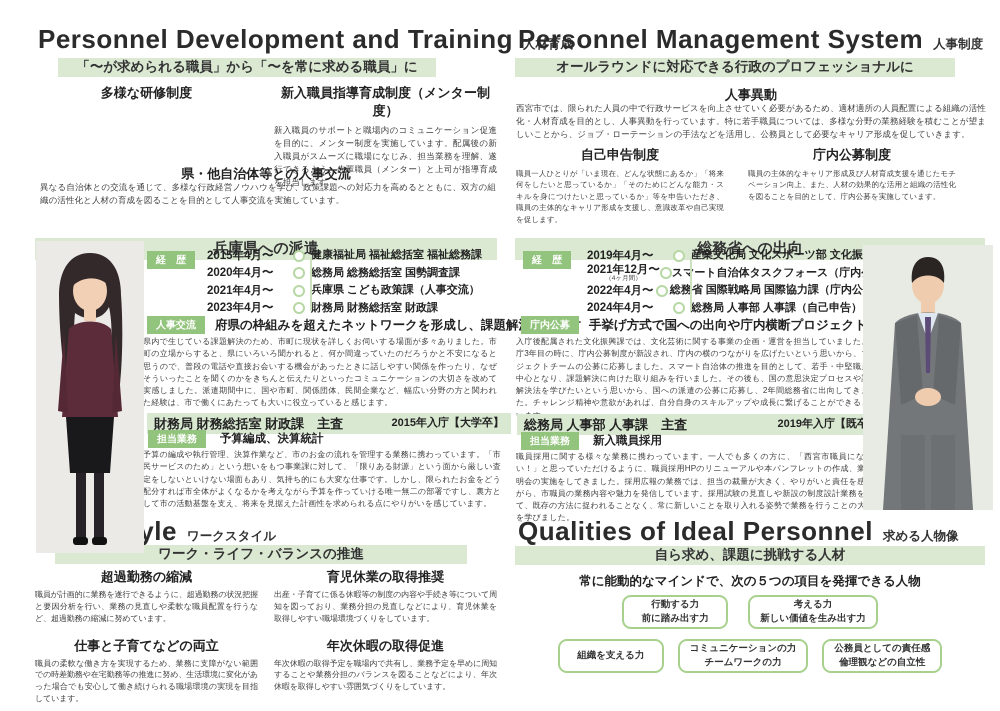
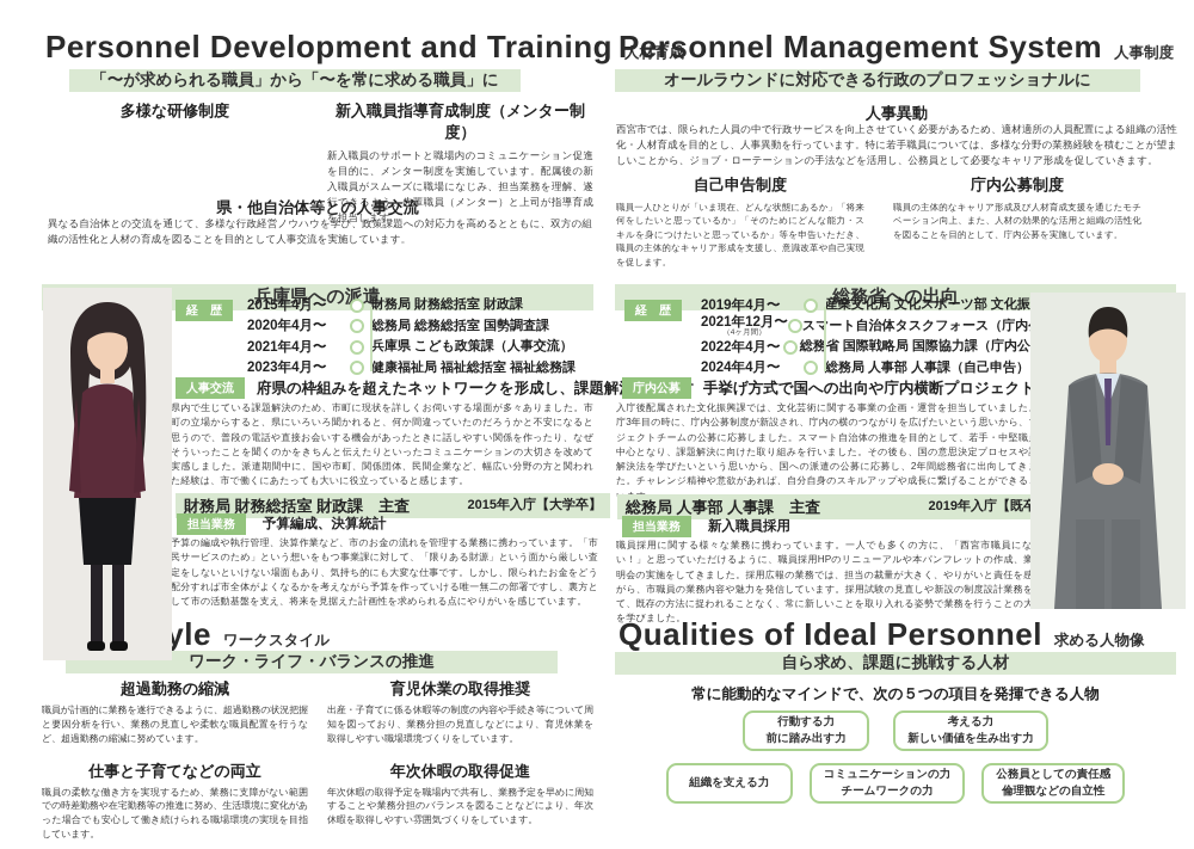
  Personnel Development and Training
  人材育成
  「〜が求められる職員」から「〜を常に求める職員」に
  多様な研修制度
  新入職員指導育成制度（メンター制度）
  新入職員のサポートと職場内のコミュニケーション促進を目的に、メンター制度を実施しています。配属後の新入職員がスムーズに職場になじみ、担当業務を理解、遂行できるよう、先輩職員（メンター）と上司が指導育成を担当します。
  県・他自治体等との人事交流
  異なる自治体との交流を通じて、多様な行政経営ノウハウを学び、政策課題への対応力を高めるとともに、双方の組織の活性化と人材の育成を図ることを目的として人事交流を実施しています。
  兵庫県への派遣
  経 歴
  2015年4月〜
- 健康福祉局 福祉総括室 福祉総務課
+ 財務局 財務総括室 財政課
  2020年4月〜
  総務局 総務総括室 国勢調査課
  2021年4月〜
  兵庫県 こども政策課（人事交流）
  2023年4月〜
- 財務局 財務総括室 財政課
+ 健康福祉局 福祉総括室 福祉総務課
  人事交流
  府県の枠組みを超えたネットワークを形成し、課題解
  県内で生じている課題解決のため、市町に現状を詳しくお伺いする場面が多々ありました。市町の立場からすると、県にいろいろ聞かれると、何か間違っていたのだろうかと不安になると思うので、普段の電話や直接お会いする機会があったときに話しやすい関係を作ったり、なぜそういったことを聞くのかをきちんと伝えたりといったコミュニケーションの大切さを改めて実感しました。派遣期間中に、国や市町、関係団体、民間企業など、幅広い分野の方と関われた経験は、市で働くにあたっても大いに役立っていると感じます。
  財務局 財務総括室 財政課 主査
  2015年入庁【大学卒】
  担当業務
  予算編成、決算統計
  予算の編成や執行管理、決算作業など、市のお金の流れを管理する業務に携わっています。「市民サービスのため」という想いをもつ事業課に対して、「限りある財源」という面から厳しい査定をしないといけない場面もあり、気持ち的にも大変な仕事です。しかし、限られたお金をどう配分すれば市全体がよくなるかを考えながら予算を作っていける唯一無二の部署ですし、裏方として市の活動基盤を支え、将来を見据えた計画性を求められる点にやりがいを感じています。
  ワークスタイル
  ワーク・ライフ・バランスの推進
  超過勤務の縮減
  職員が計画的に業務を遂行できるように、超過勤務の状況把握と要因分析を行い、業務の見直しや柔軟な職員配置を行うなど、超過勤務の縮減に努めています。
  育児休業の取得推奨
  出産・子育てに係る休暇等の制度の内容や手続き等について周知を図っており、業務分担の見直しなどにより、育児休業を取得しやすい職場環境づくりをしています。
  仕事と子育てなどの両立
  職員の柔軟な働き方を実現するため、業務に支障がない範囲での時差勤務や在宅勤務等の推進に努め、生活環境に変化があった場合でも安心して働き続けられる職場環境の実現を目指しています。
  年次休暇の取得促進
  年次休暇の取得予定を職場内で共有し、業務予定を早めに周知することや業務分担のバランスを図ることなどにより、年次休暇を取得しやすい雰囲気づくりをしています。
  Personnel Management System
  人事制度
  オールラウンドに対応できる行政のプロフェッショナルに
  人事異動
  西宮市では、限られた人員の中で行政サービスを向上させていく必要があるため、適材適所の人員配置による組織の活性化・人材育成を目的とし、人事異動を行っています。特に若手職員については、多様な分野の業務経験を積むことが望ましいことから、ジョブ・ローテーションの手法などを活用し、公務員として必要なキャリア形成を促していきます。
  自己申告制度
  職員一人ひとりが「いま現在、どんな状態にあるか」「将来何をしたいと思っているか」「そのためにどんな能力・スキルを身につけたいと思っているか」等を申告いただき、職員の主体的なキャリア形成を支援し、意識改革や自己実現を促します。
  庁内公募制度
  職員の主体的なキャリア形成及び人材育成支援を通じたモチベーション向上、また、人材の効果的な活用と組織の活性化を図ることを目的として、庁内公募を実施しています。
  総務省への出向
  経 歴
  2019年4月〜
  産業文化局 文化スポーツ部 文化振
  2021年12月〜
  スマート自治体タスクフォース（庁内
  2022年4月〜
  総務省 国際戦略局 国際協力課（庁内公
  2024年4月〜
  総務局 人事部 人事課（自己申告）
  庁内公募
  手挙げ方式で国への出向や庁内横断プロジェクト
  入庁後配属された文化振興課では、文化芸術に関する事業の企画・運営を担当していました庁3年目の時に、庁内公募制度が新設され、庁内の横のつながりを広げたいという思いから、ジェクトチームの公募に応募しました。スマート自治体の推進を目的として、若手・中堅職中心となり、課題解決に向けた取り組みを行いました。その後も、国の意思決定プロセスや解決法を学びたいという思いから、国への派遣の公募に応募し、2年間総務省に出向してきた。チャレンジ精神や意欲があれば、自分自身のスキルアップや成長に繋げることができる
  総務局 人事部 人事課 主査
  2019年入庁【既卒
  担当業務
  新入職員採用
  職員採用に関する様々な業務に携わっています。一人でも多くの方に、「西宮市職員にない！」と思っていただけるように、職員採用HPのリニューアルや本パンフレットの作成、業明会の実施をしてきました。採用広報の業務では、担当の裁量が大きく、やりがいと責任を感がら、市職員の業務内容や魅力を発信しています。採用試験の見直しや新設の制度設計業務をて、既存の方法に捉われることなく、常に新しいことを取り入れる姿勢で業務を行うことの大を学びました。
  Qualities of Ideal Personnel
  求める人物像
  自ら求め、課題に挑戦する人材
  常に能動的なマインドで、次の５つの項目を発揮できる人物
  行動する力
  前に踏み出す力
  考える力
  新しい価値を生み出す力
  組織を支える力
  コミュニケーションの力
  チームワークの力
  公務員としての責任感
  倫理観などの自立性
